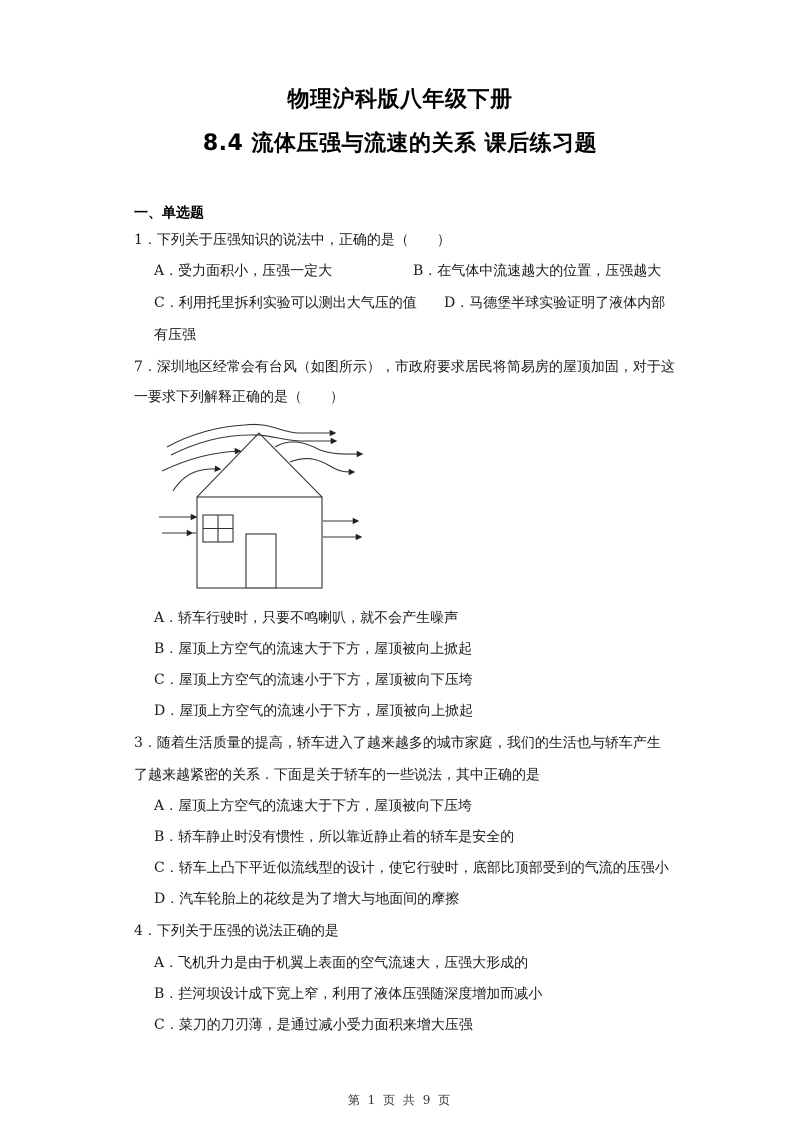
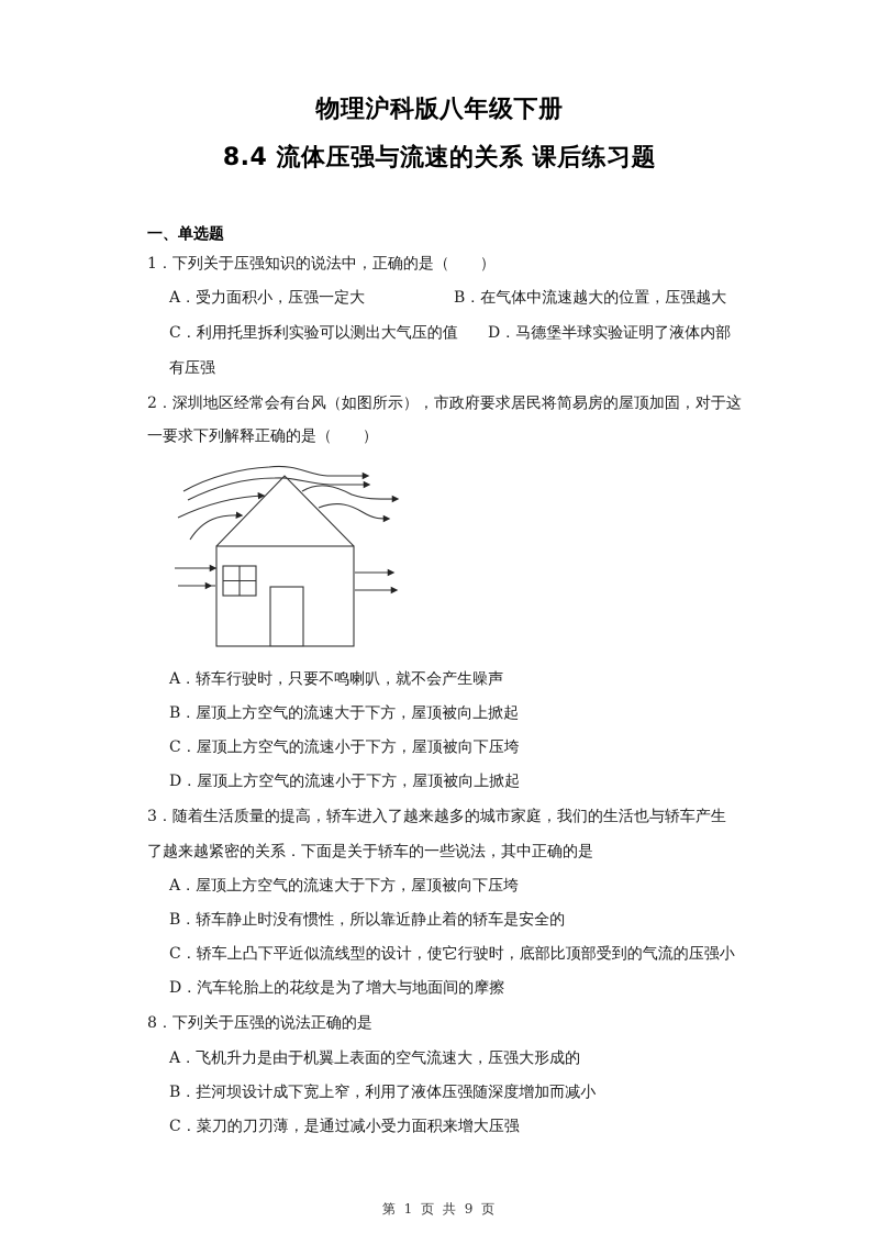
  物理沪科版八年级下册
  8.4 流体压强与流速的关系 课后练习题
  一、单选题
  1．下列关于压强知识的说法中，正确的是（ ）
  A．受力面积小，压强一定大
  B．在气体中流速越大的位置，压强越大
  C．利用托里拆利实验可以测出大气压的值
  D．马德堡半球实验证明了液体内部
  有压强
- 7．深圳地区经常会有台风（如图所示），市政府要求居民将简易房的屋顶加固，对于这
+ 2．深圳地区经常会有台风（如图所示），市政府要求居民将简易房的屋顶加固，对于这
  一要求下列解释正确的是（ ）
  A．轿车行驶时，只要不鸣喇叭，就不会产生噪声
  B．屋顶上方空气的流速大于下方，屋顶被向上掀起
  C．屋顶上方空气的流速小于下方，屋顶被向下压垮
  D．屋顶上方空气的流速小于下方，屋顶被向上掀起
  3．随着生活质量的提高，轿车进入了越来越多的城市家庭，我们的生活也与轿车产生
  了越来越紧密的关系．下面是关于轿车的一些说法，其中正确的是
  A．屋顶上方空气的流速大于下方，屋顶被向下压垮
  B．轿车静止时没有惯性，所以靠近静止着的轿车是安全的
  C．轿车上凸下平近似流线型的设计，使它行驶时，底部比顶部受到的气流的压强小
  D．汽车轮胎上的花纹是为了增大与地面间的摩擦
- 4．下列关于压强的说法正确的是
+ 8．下列关于压强的说法正确的是
  A．飞机升力是由于机翼上表面的空气流速大，压强大形成的
  B．拦河坝设计成下宽上窄，利用了液体压强随深度增加而减小
  C．菜刀的刀刃薄，是通过减小受力面积来增大压强
  第 1 页 共 9 页
